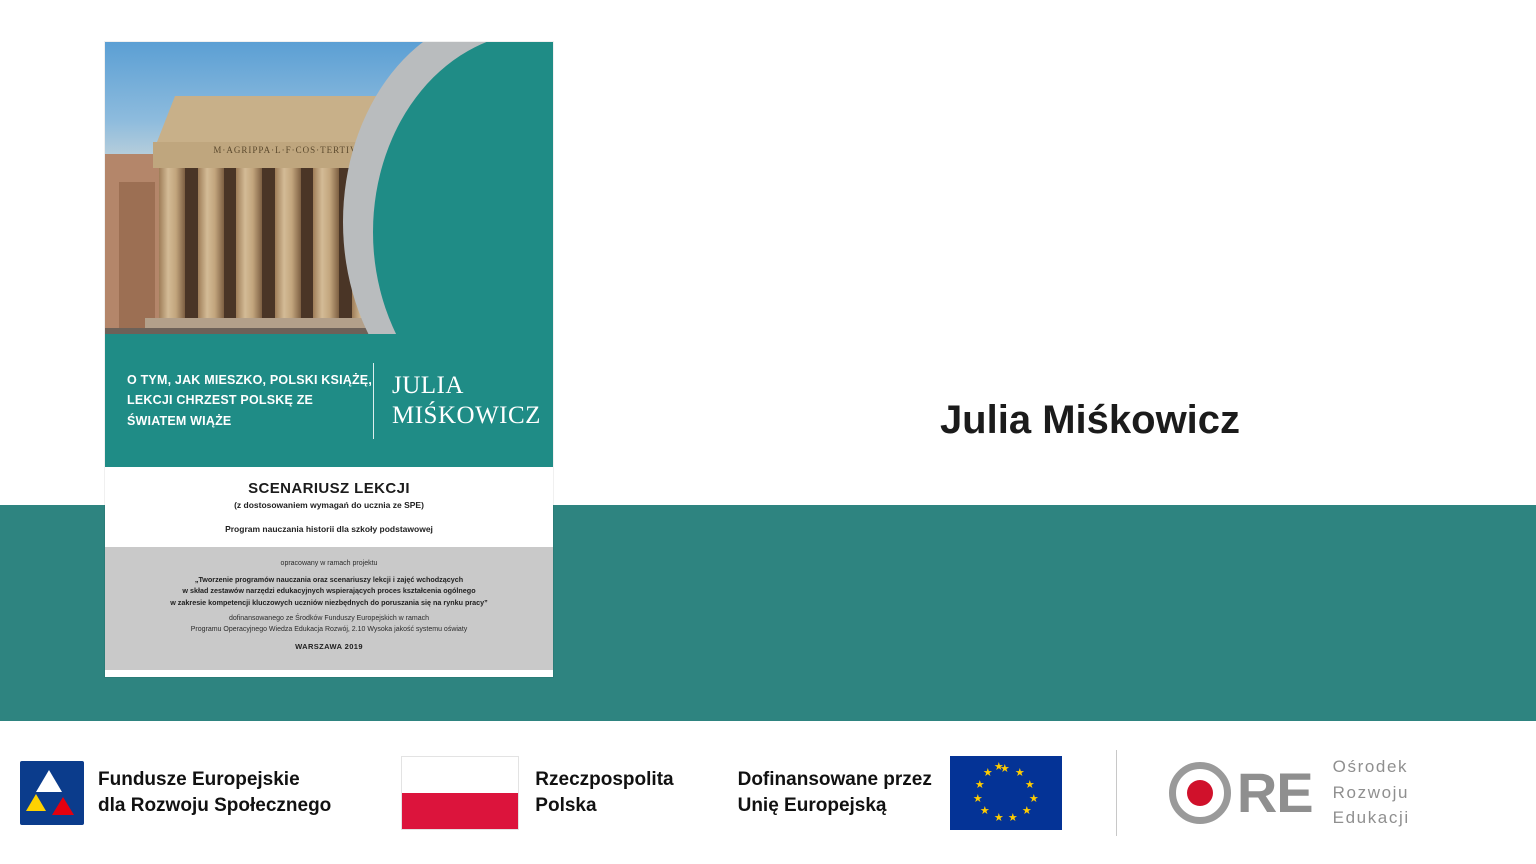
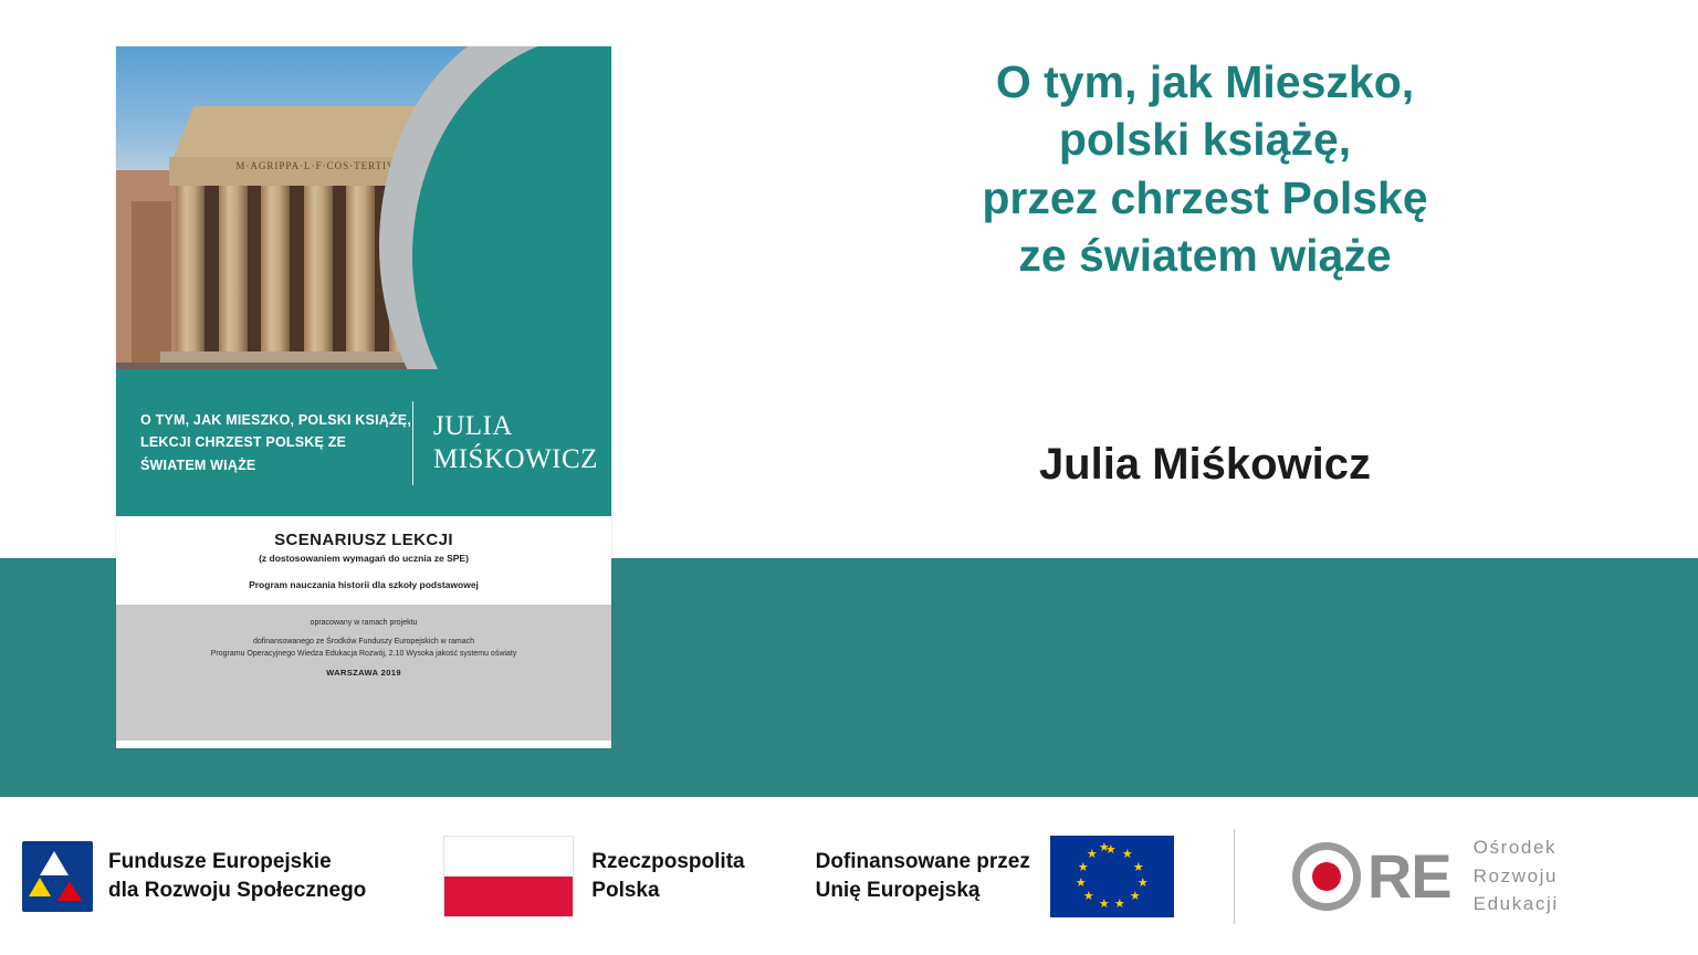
  M·AGRIPPA·L·F·COS·TERTI
  O TYM, JAK MIESZKO, POLSKI KSIĄŻĘ, LEKCJI CHRZEST POLSKĘ ZE ŚWIATEM WIĄŻE
  JULIA MIŚKOWICZ
  SCENARIUSZ LEKCJI
  (z dostosowaniem wymagań do ucznia ze SPE)
  Program nauczania historii dla szkoły podstawowej
- „Tworzenie programów nauczania oraz scenariuszy lekcji i zajęć wchodzących
- w skład zestawów narzędzi edukacyjnych wspierających proces kształcenia ogólnego
- w zakresie kompetencji kluczowych uczniów niezbędnych do poruszania się na rynku pracy”
  WARSZAWA 2019
+ O tym, jak Mieszko,
+ polski książę,
+ przez chrzest Polskę
+ ze światem wiąże
  Julia Miśkowicz
  Fundusze Europejskie
  dla Rozwoju Społecznego
  Rzeczpospolita
  Polska
  Dofinansowane przez
  Unię Europejską
  ★
  ★
  ★
  ★
  ★
  ★
  ★
  ★
  ★
  ★
  ★
  ★
  RE
  Ośrodek
  Rozwoju
  Edukacji
